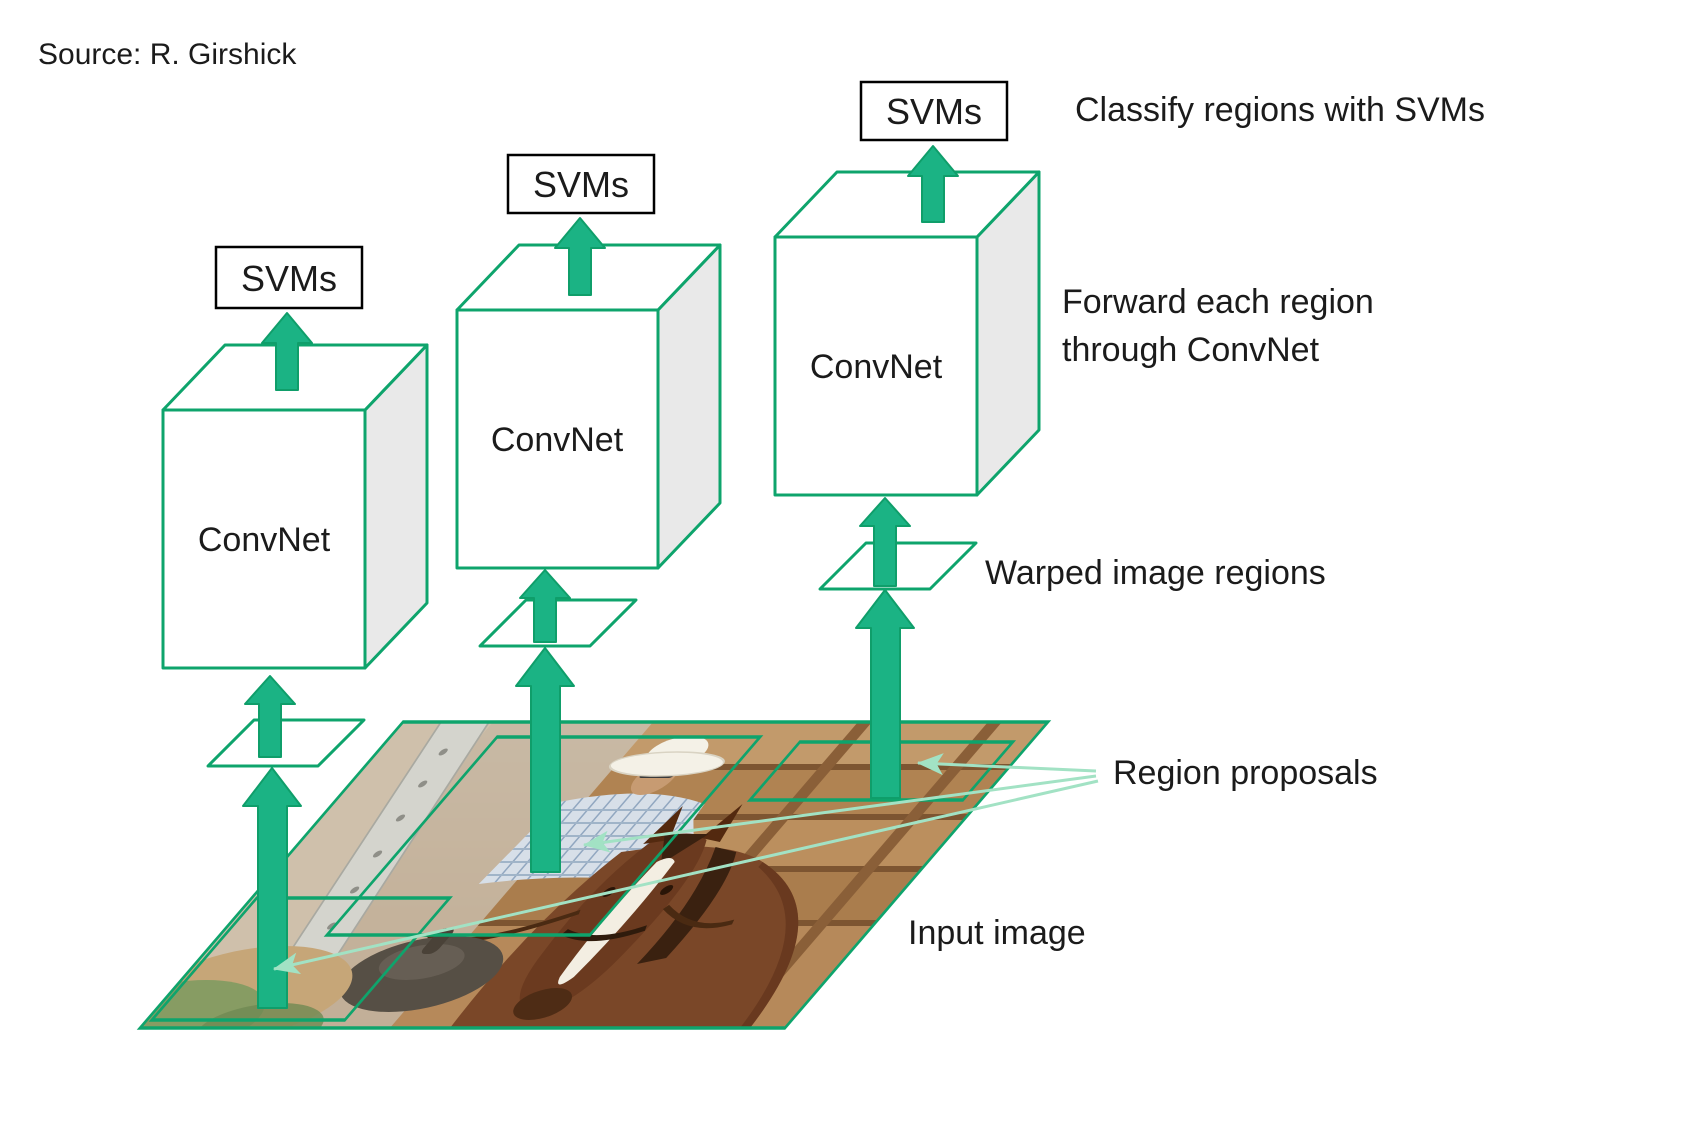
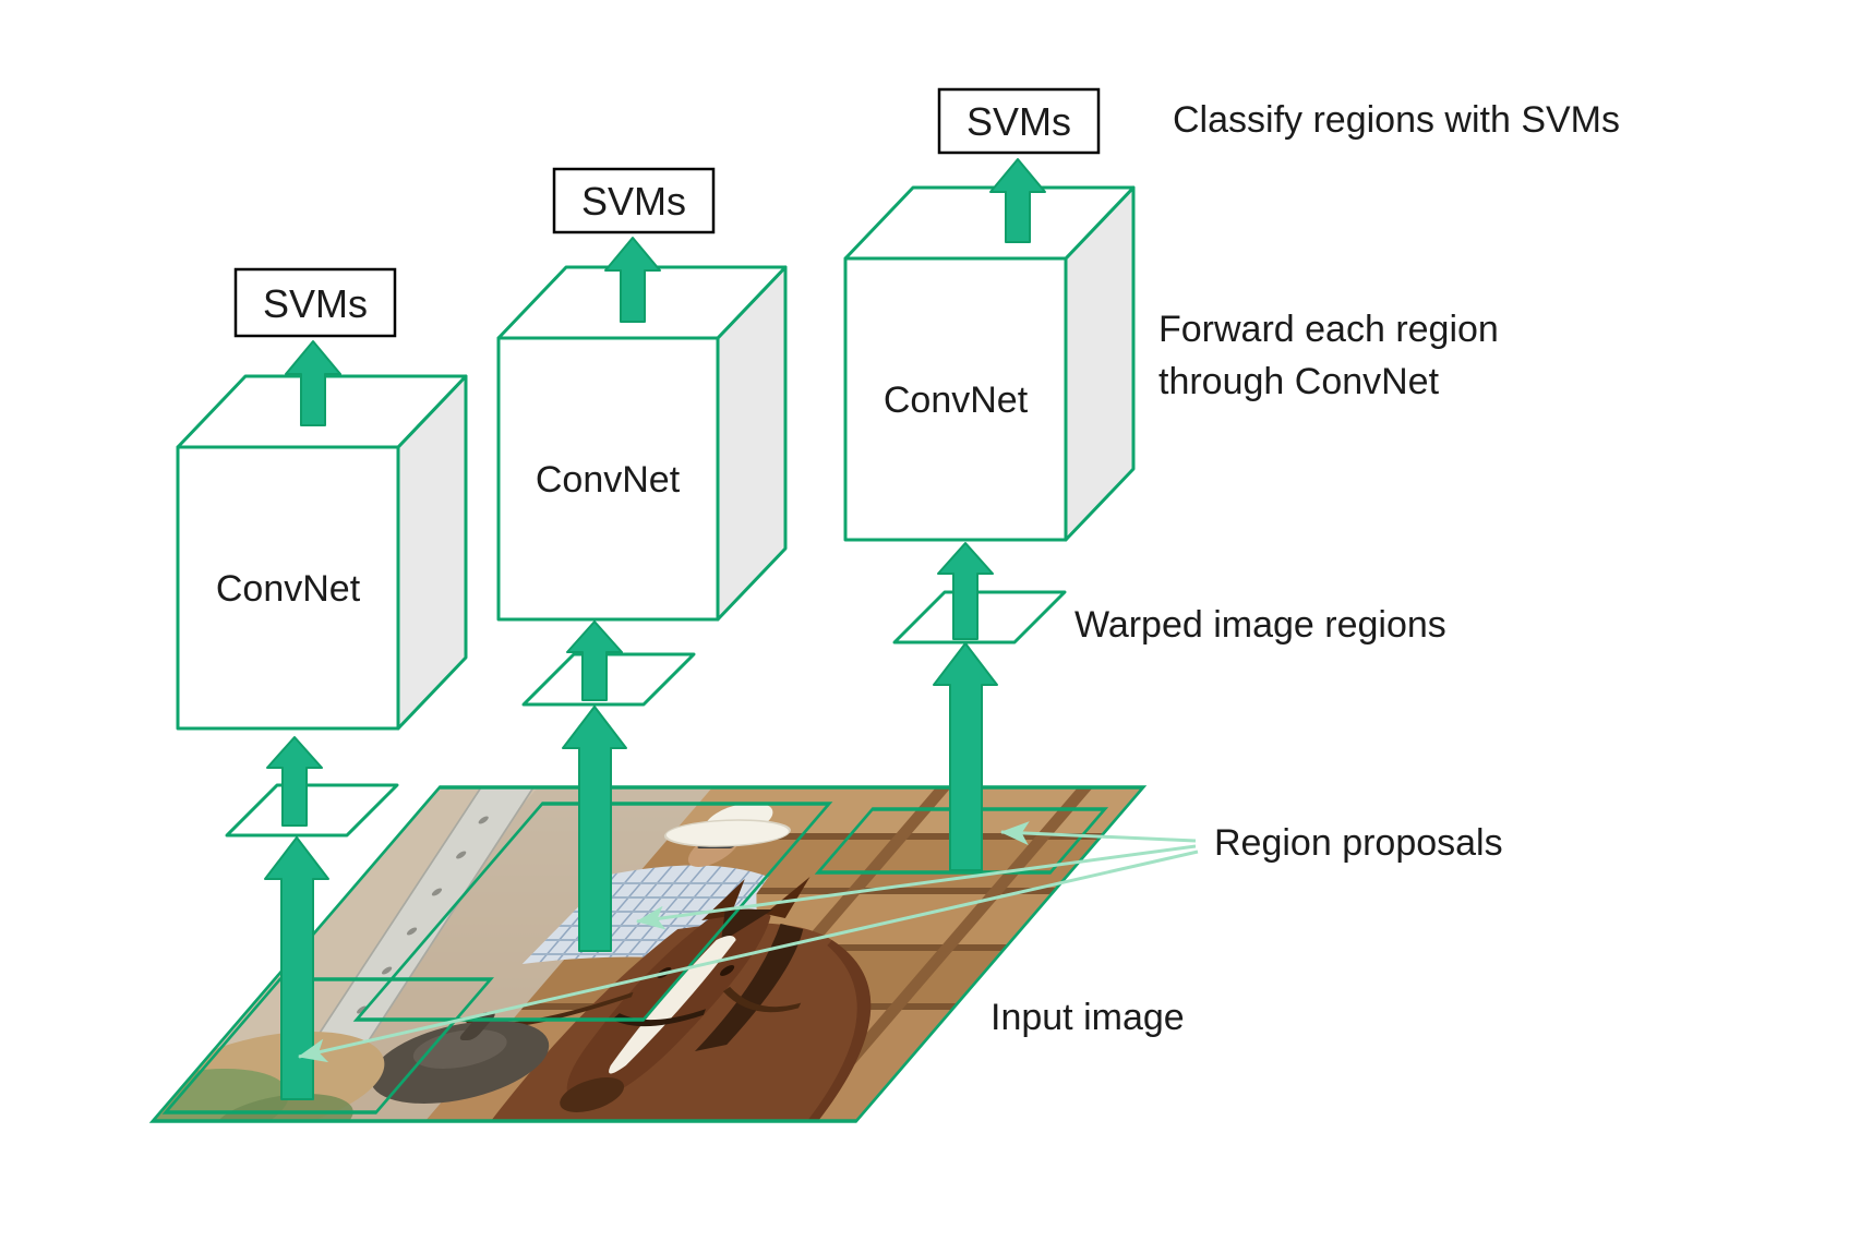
  ConvNet
  ConvNet
  ConvNet
  SVMs
  SVMs
  SVMs
- Source: R. Girshick
  Classify regions with SVMs
  Forward each region
  through ConvNet
  Warped image regions
  Region proposals
  Input image
